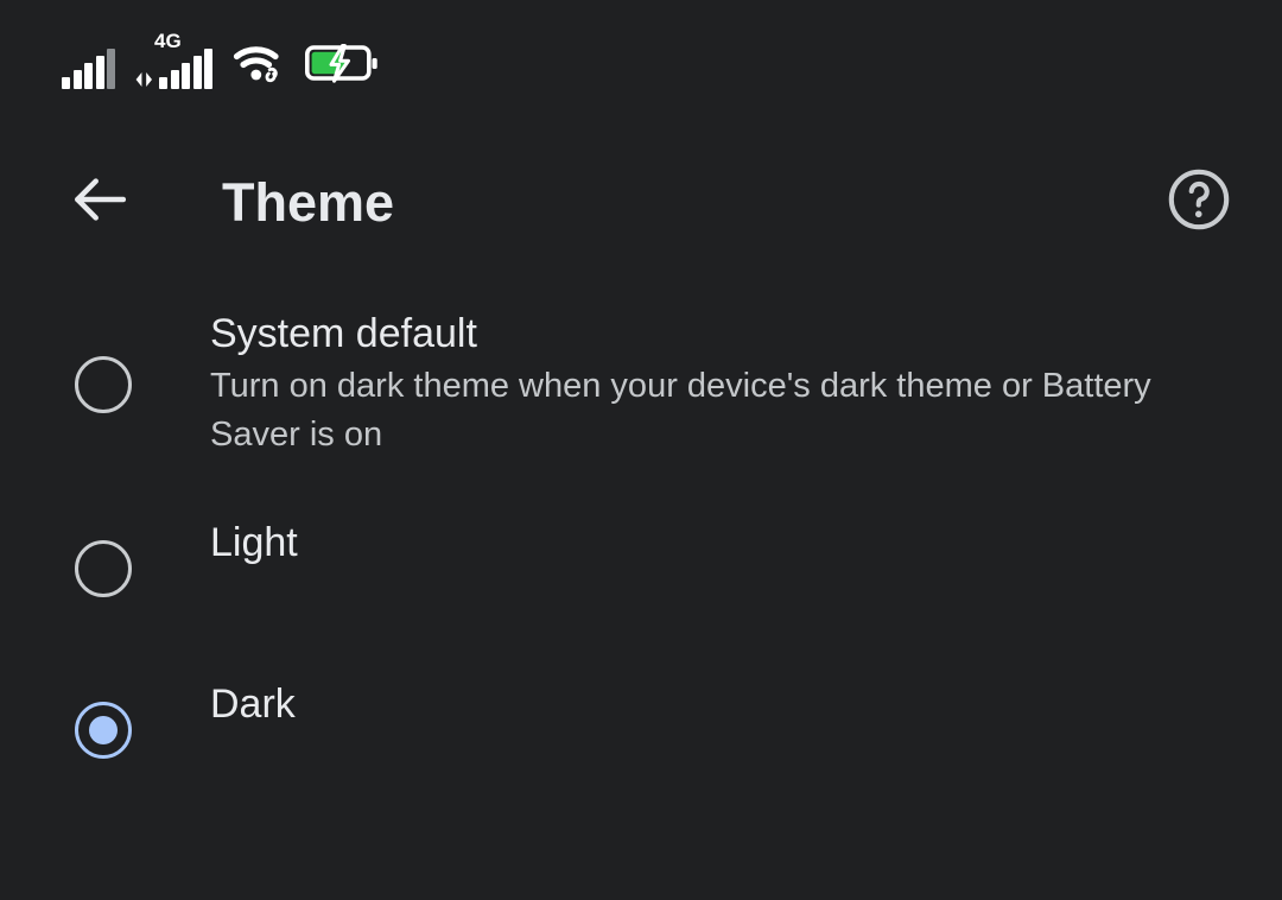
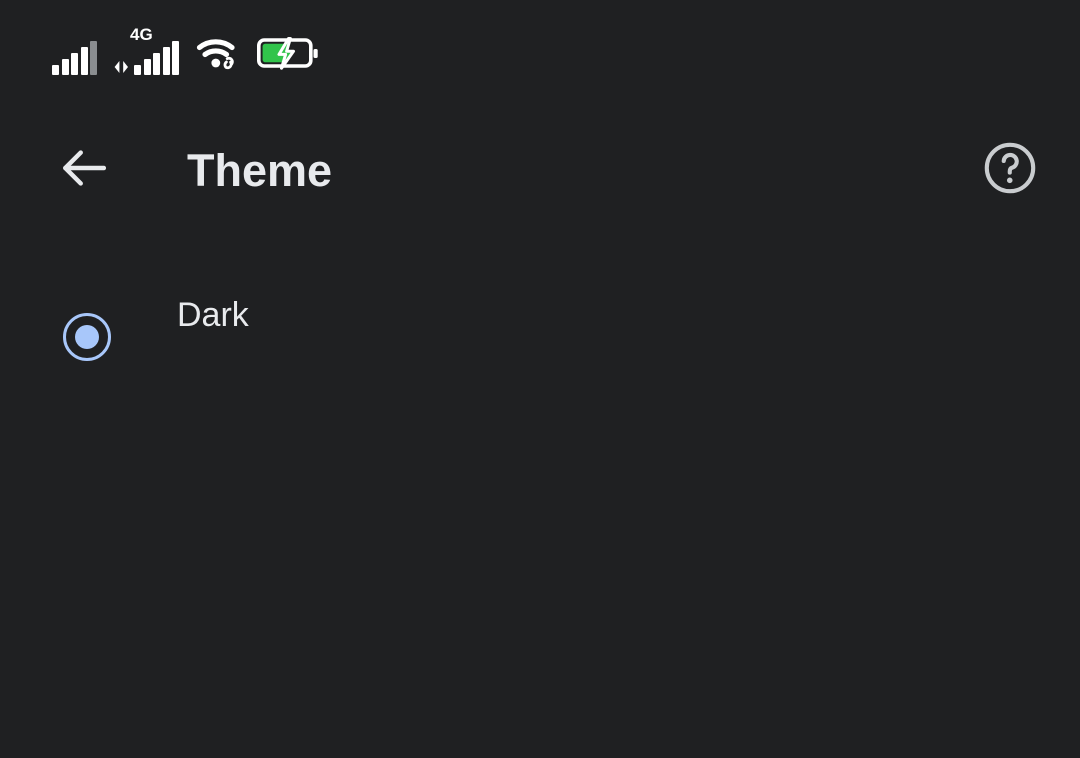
  4G
  Theme
- System default
- Turn on dark theme when your device's dark theme or Battery Saver is on
- Light
  Dark
